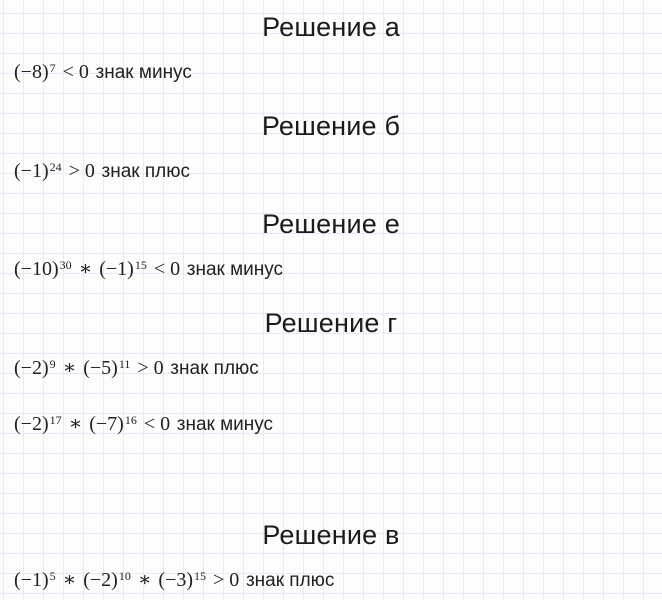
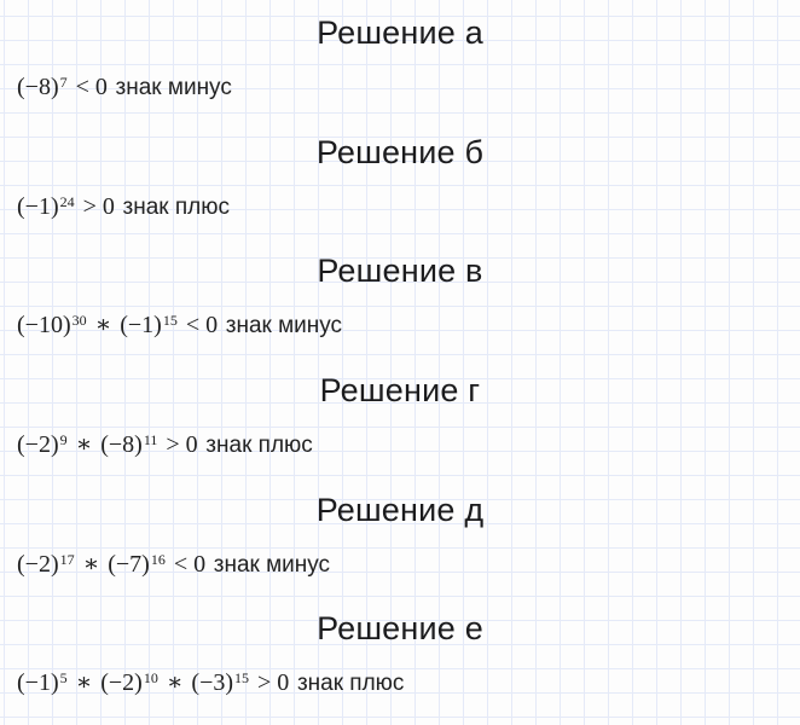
  Решение а
  (−8)7 < 0 знак минус
  Решение б
  (−1)24 > 0 знак плюс
- Решение е
+ Решение в
  (−10)30 ∗ (−1)15 < 0 знак минус
  Решение г
- (−2)9 ∗ (−5)11 > 0 знак плюс
+ (−2)9 ∗ (−8)11 > 0 знак плюс
+ Решение д
  (−2)17 ∗ (−7)16 < 0 знак минус
- Решение в
+ Решение е
  (−1)5 ∗ (−2)10 ∗ (−3)15 > 0 знак плюс
